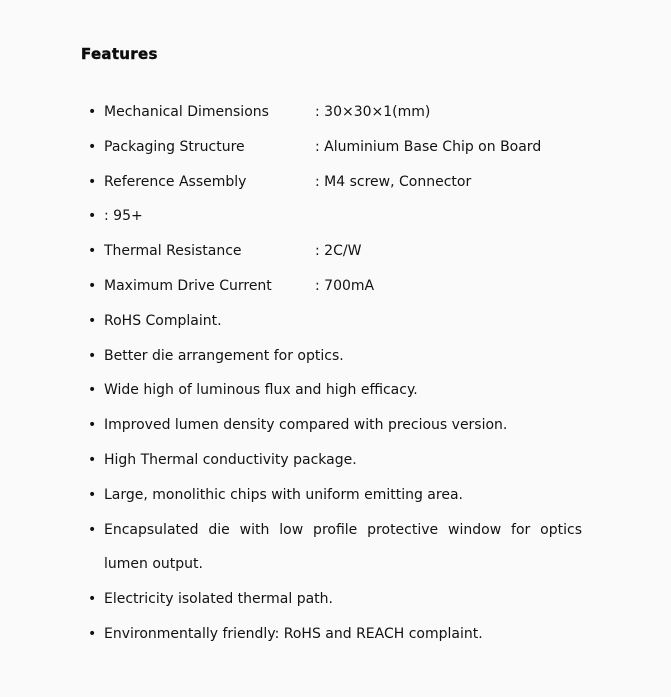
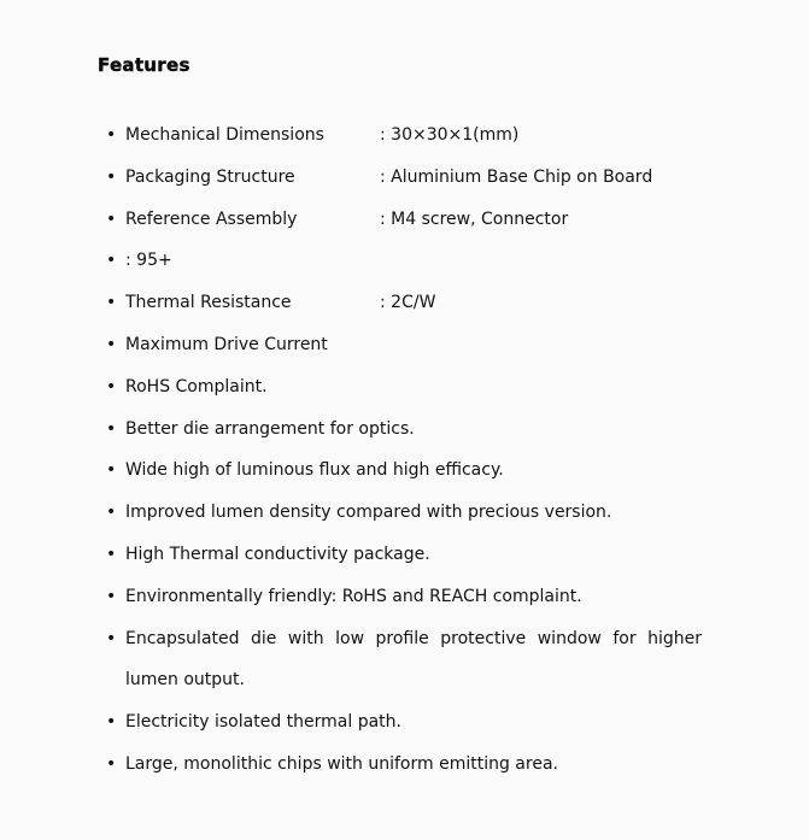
  Features
  •
  Mechanical Dimensions
  : 30×30×1(mm)
  •
  Packaging Structure
  : Aluminium Base Chip on Board
  •
  Reference Assembly
  : M4 screw, Connector
  •
  : 95+
  •
  Thermal Resistance
  : 2C/W
  •
  Maximum Drive Current
- : 700mA
  •
  RoHS Complaint.
  •
  Better die arrangement for optics.
  •
  Wide high of luminous flux and high efficacy.
  •
  Improved lumen density compared with precious version.
  •
  High Thermal conductivity package.
  •
- Large, monolithic chips with uniform emitting area.
+ Environmentally friendly: RoHS and REACH complaint.
  •
- Encapsulated die with low profile protective window for optics lumen output.
+ Encapsulated die with low profile protective window for higher lumen output.
  •
  Electricity isolated thermal path.
  •
- Environmentally friendly: RoHS and REACH complaint.
+ Large, monolithic chips with uniform emitting area.
